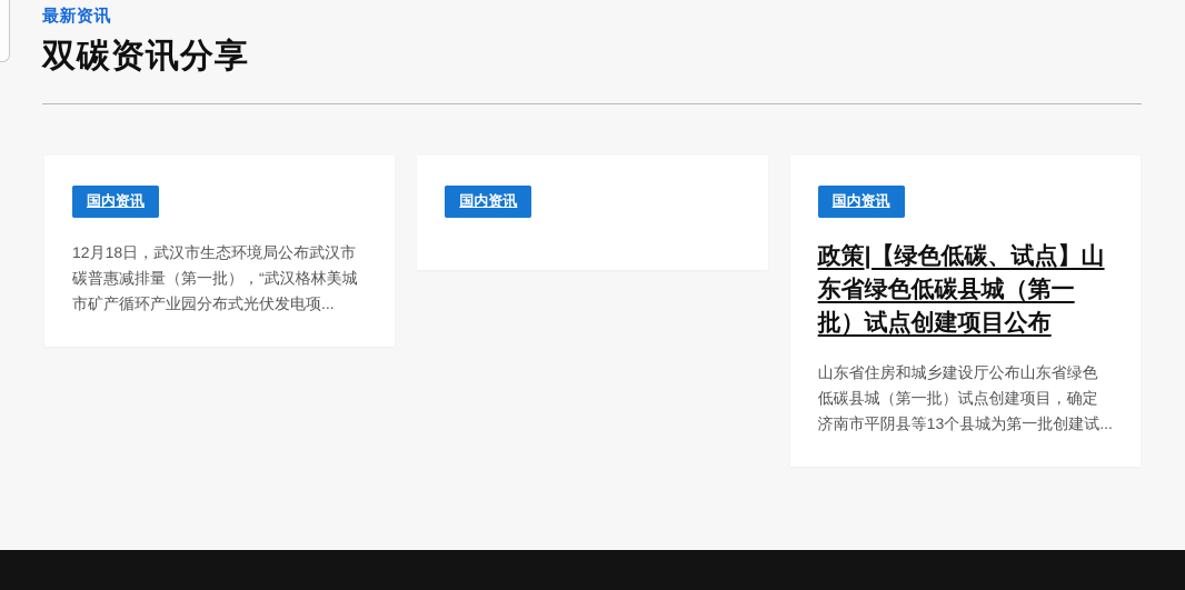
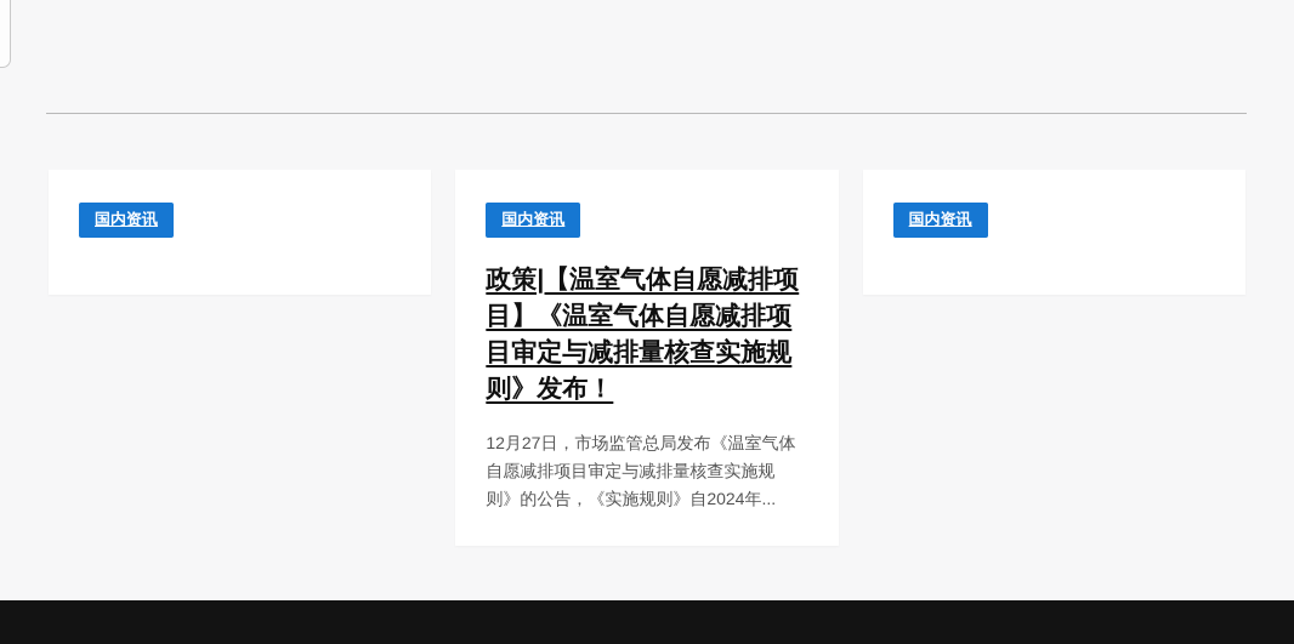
- 最新资讯
- 双碳资讯分享
  国内资讯
- 12月18日，武汉市生态环境局公布武汉市碳普惠减排量（第一批），“武汉格林美城市矿产循环产业园分布式光伏发电项...
  国内资讯
+ 政策|【温室气体自愿减排项目】《温室气体自愿减排项目审定与减排量核查实施规则》发布！
+ 12月27日，市场监管总局发布《温室气体自愿减排项目审定与减排量核查实施规则》的公告，《实施规则》自2024年...
  国内资讯
- 政策|【绿色低碳、试点】山东省绿色低碳县城（第一批）试点创建项目公布
- 山东省住房和城乡建设厅公布山东省绿色低碳县城（第一批）试点创建项目，确定济南市平阴县等13个县城为第一批创建试...
